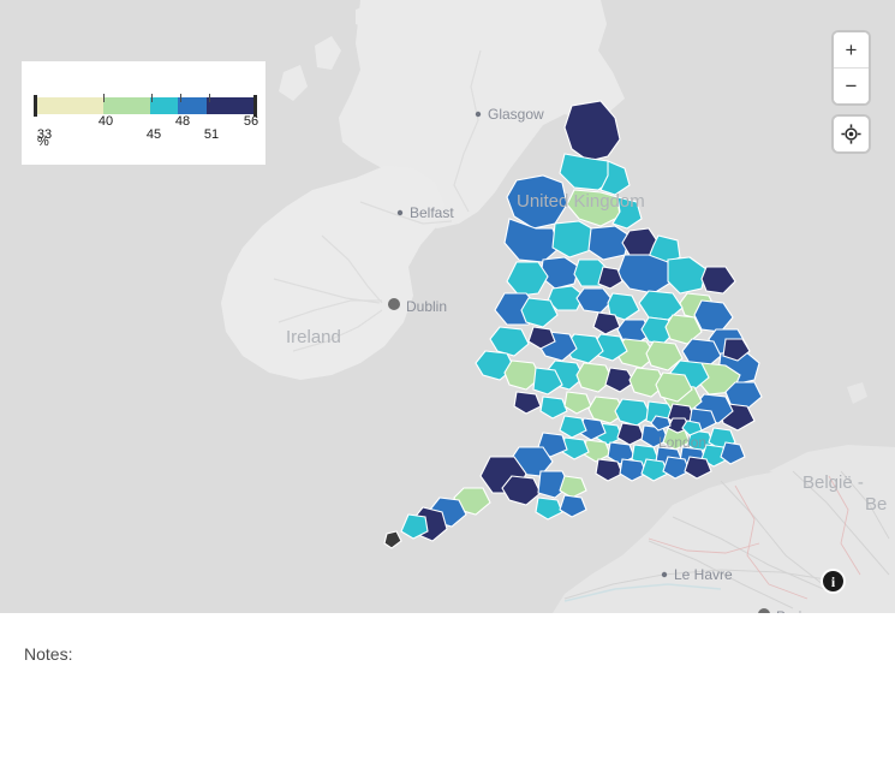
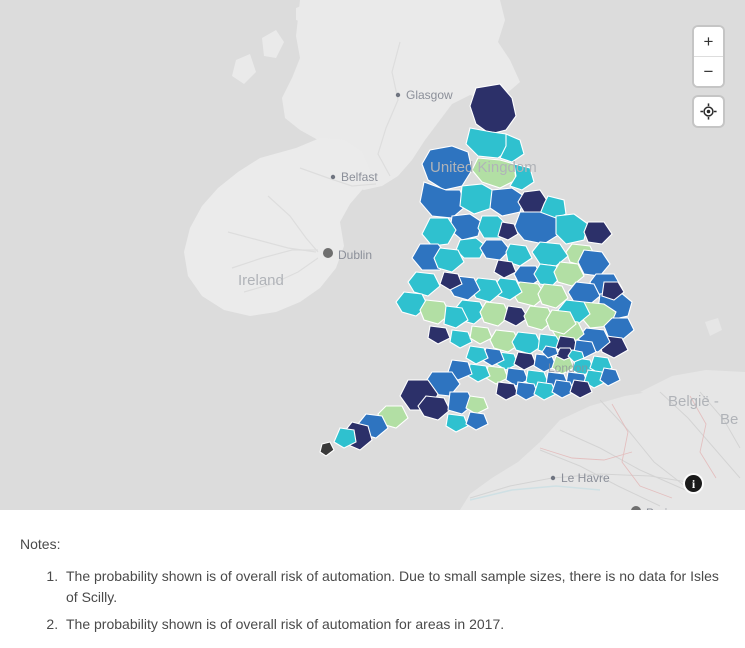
  United Kingdom
  Ireland
  België -
  Be
  Glasgow
  Belfast
  Dublin
  London
  Le Havre
  +
  −
  i
- 40
- 48
- 56
- 33
- 45
- 51
- %
  Notes:
+ The probability shown is of overall risk of automation. Due to small sample sizes, there is no data for Isles of Scilly.
+ The probability shown is of overall risk of automation for areas in 2017.
